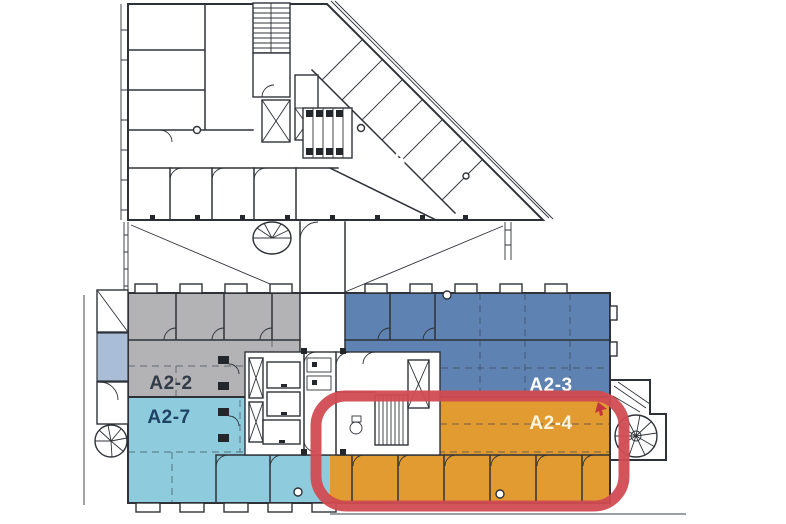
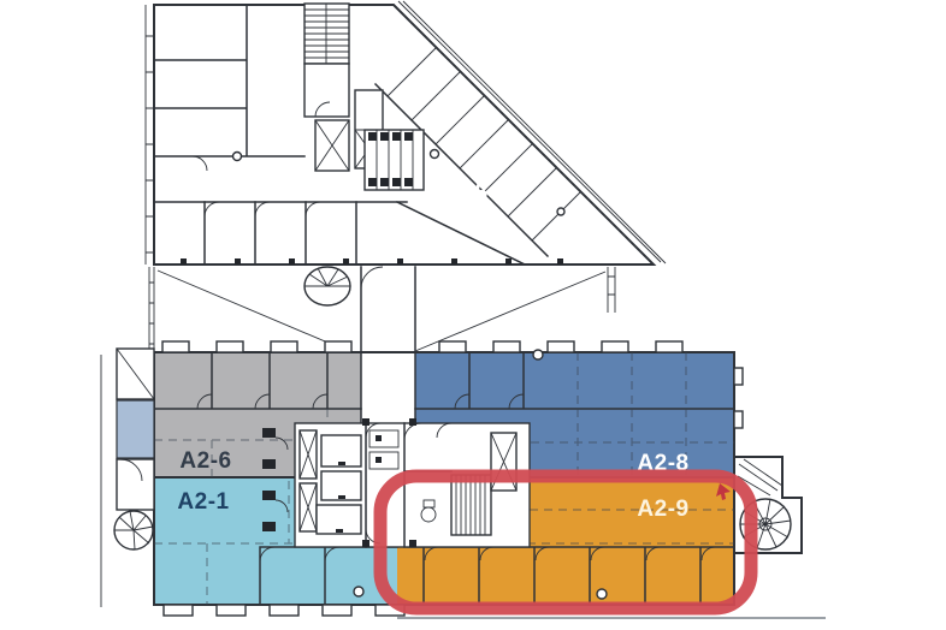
  A2-5
- A2-2
+ A2-6
- A2-7
+ A2-1
- A2-3
+ A2-8
- A2-4
+ A2-9
